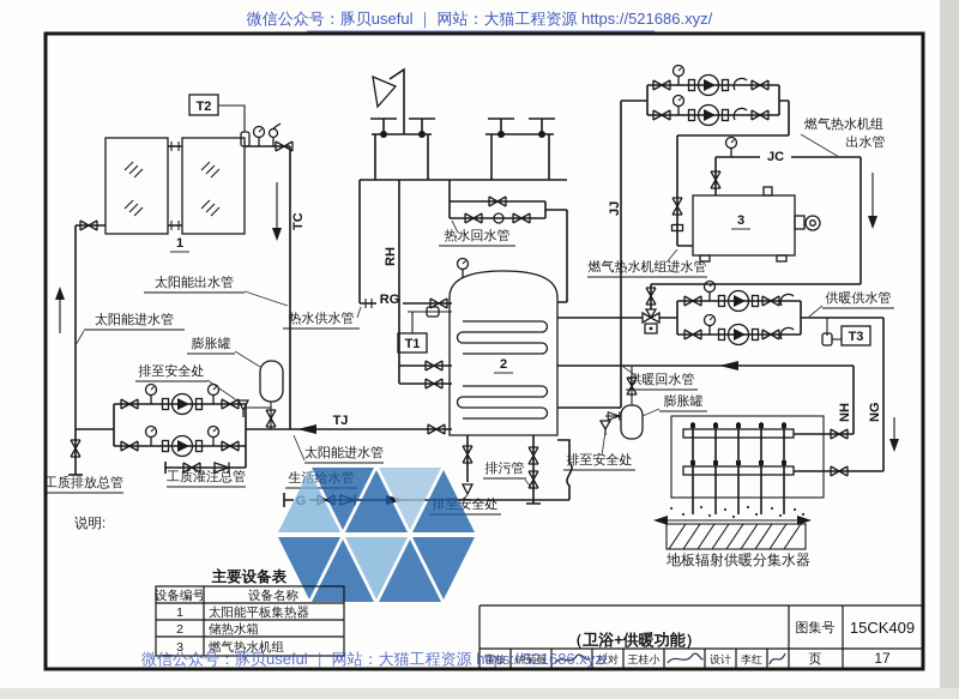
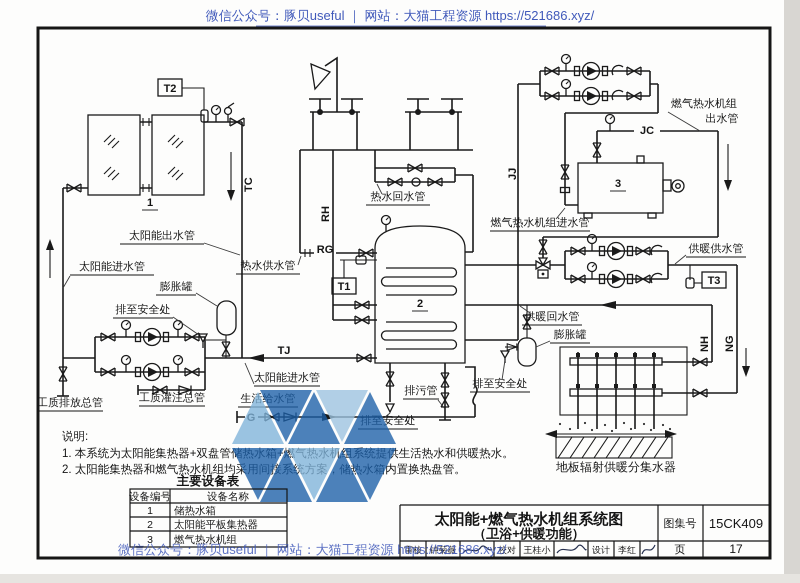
  微信公众号：豚贝useful ｜ 网站：大猫工程资源 https://521686.xyz/
  1
  T2
  TJ
  G
  2
  RG
  T1
  3
  JC
  T3
  太阳能出水管
  太阳能进水管
  热水供水管
  热水回水管
  膨胀罐
  排至安全处
  工质排放总管
  工质灌注总管
  生活给水管
  太阳能进水管
  排至安全处
  排污管
  排至安全处
  膨胀罐
  供暖回水管
  供暖供水管
  燃气热水机组
  出水管
  燃气热水机组进水管
  地板辐射供暖分集水器
  说明:
+ 1. 本系统为太阳能集热器+双盘管储热水箱+燃气热水机组系统提供生活热水和供暖热水。
+ 2. 太阳能集热器和燃气热水机组均采用间接系统方案，储热水箱内置换热盘管。
  主要设备表
  设备编号
  设备名称
  1
- 太阳能平板集热器
+ 储热水箱
  2
- 储热水箱
+ 太阳能平板集热器
  3
  燃气热水机组
+ 太阳能+燃气热水机组系统图
  （卫浴+供暖功能）
  图集号
  15CK409
  页
  17
  审核
  钟菊薇
  校对
  王桂小
  设计
  李红
  微信公众号：豚贝useful ｜ 网站：大猫工程资源 https://521686.xyz/
